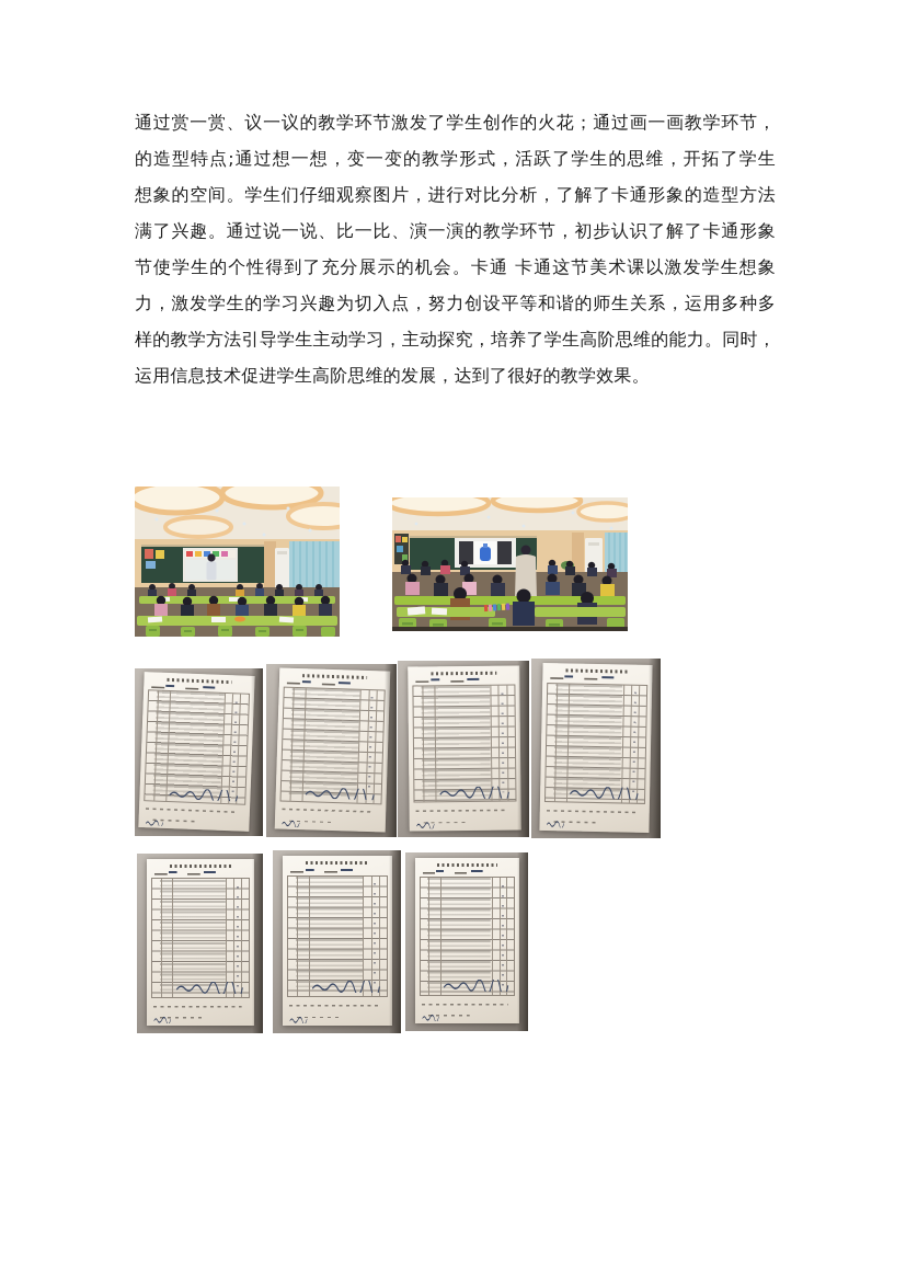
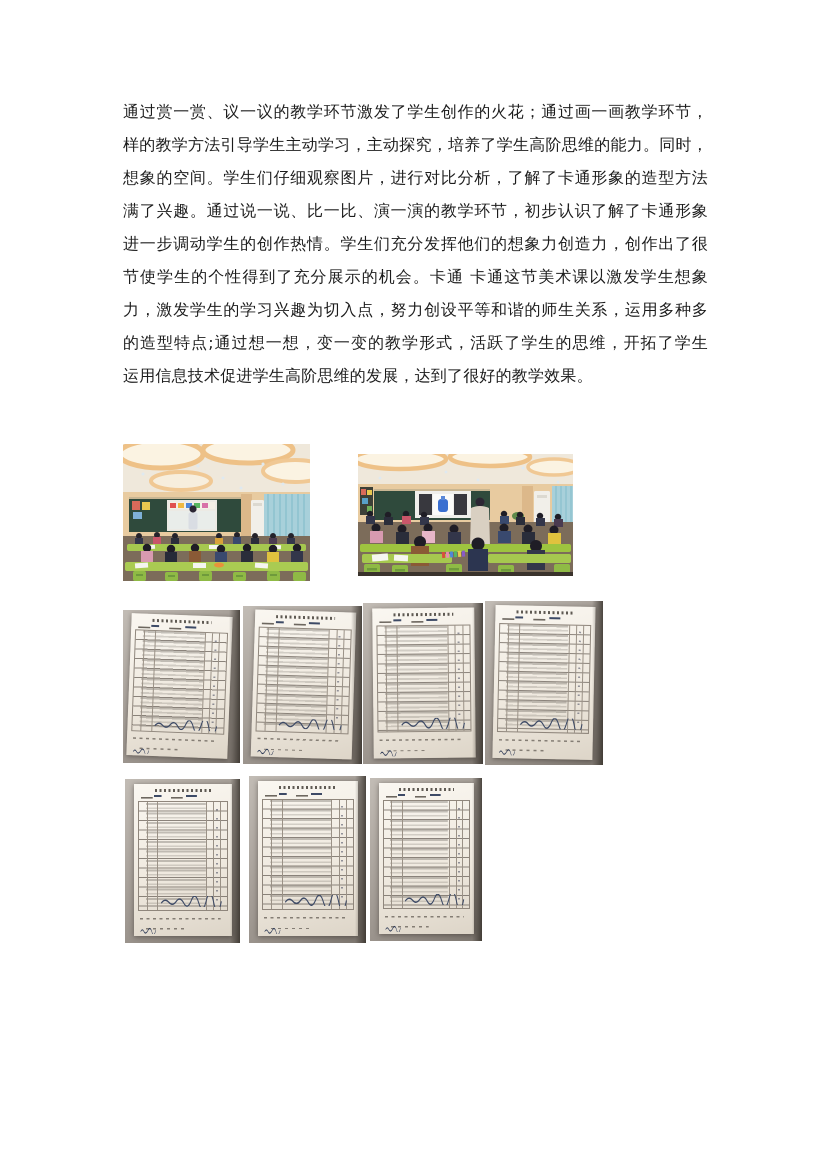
  通过赏一赏、议一议的教学环节激发了学生创作的火花；通过画一画教学环节，
- 的造型特点;通过想一想，变一变的教学形式，活跃了学生的思维，开拓了学生
+ 样的教学方法引导学生主动学习，主动探究，培养了学生高阶思维的能力。同时，
  想象的空间。学生们仔细观察图片，进行对比分析，了解了卡通形象的造型方法
  满了兴趣。通过说一说、比一比、演一演的教学环节，初步认识了解了卡通形象
+ 进一步调动学生的创作热情。学生们充分发挥他们的想象力创造力，创作出了很
  节使学生的个性得到了充分展示的机会。卡通 卡通这节美术课以激发学生想象
  力，激发学生的学习兴趣为切入点，努力创设平等和谐的师生关系，运用多种多
- 样的教学方法引导学生主动学习，主动探究，培养了学生高阶思维的能力。同时，
+ 的造型特点;通过想一想，变一变的教学形式，活跃了学生的思维，开拓了学生
  运用信息技术促进学生高阶思维的发展，达到了很好的教学效果。
